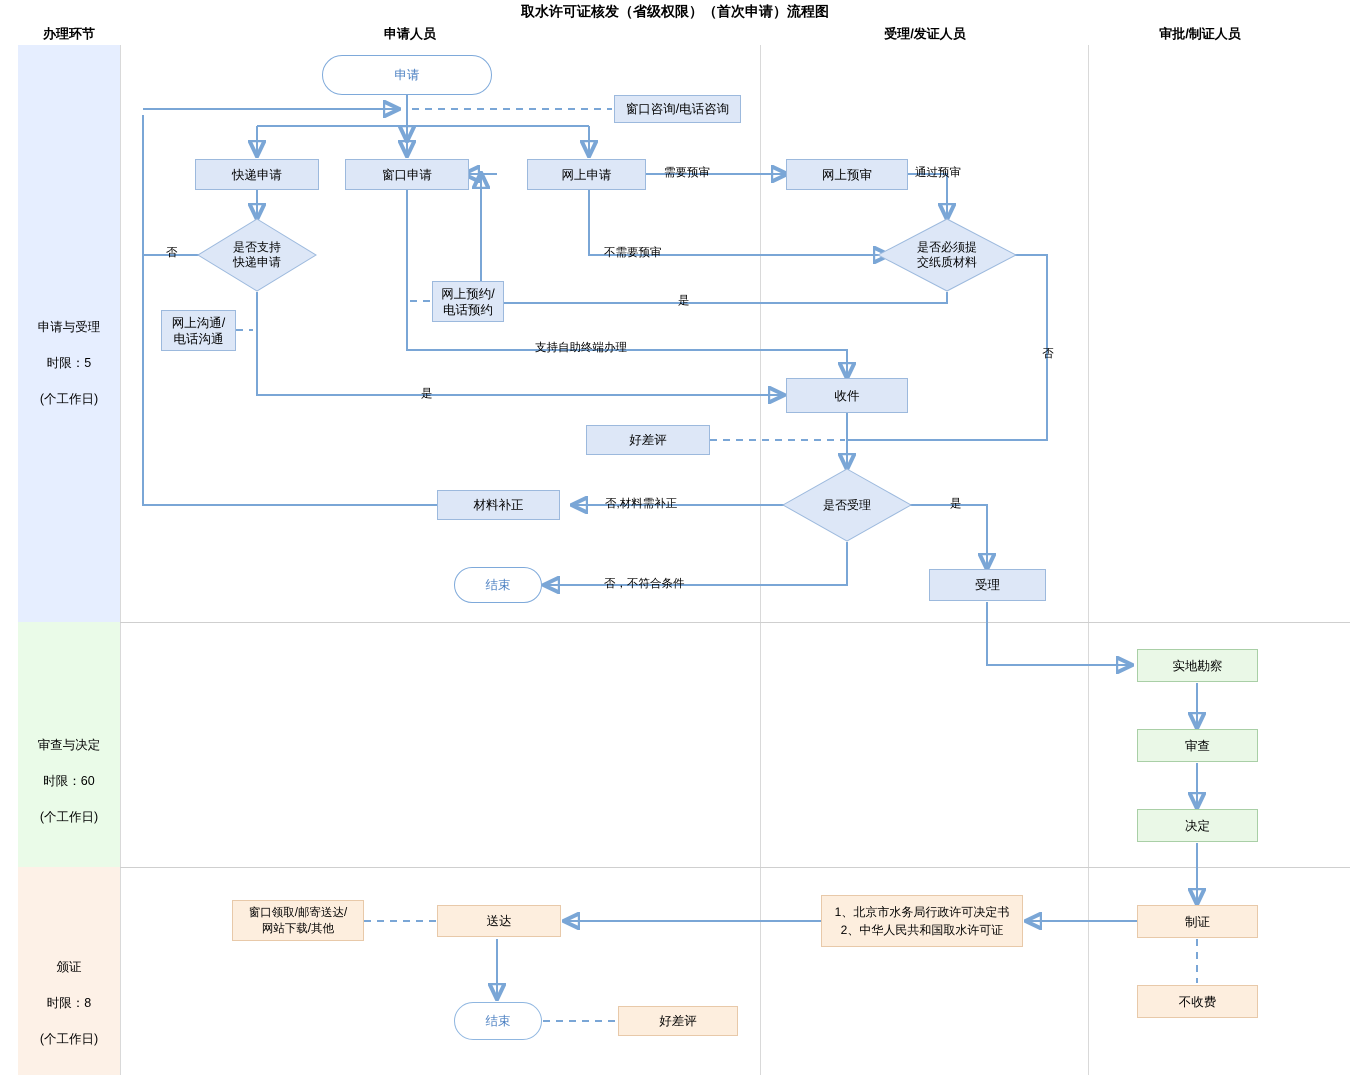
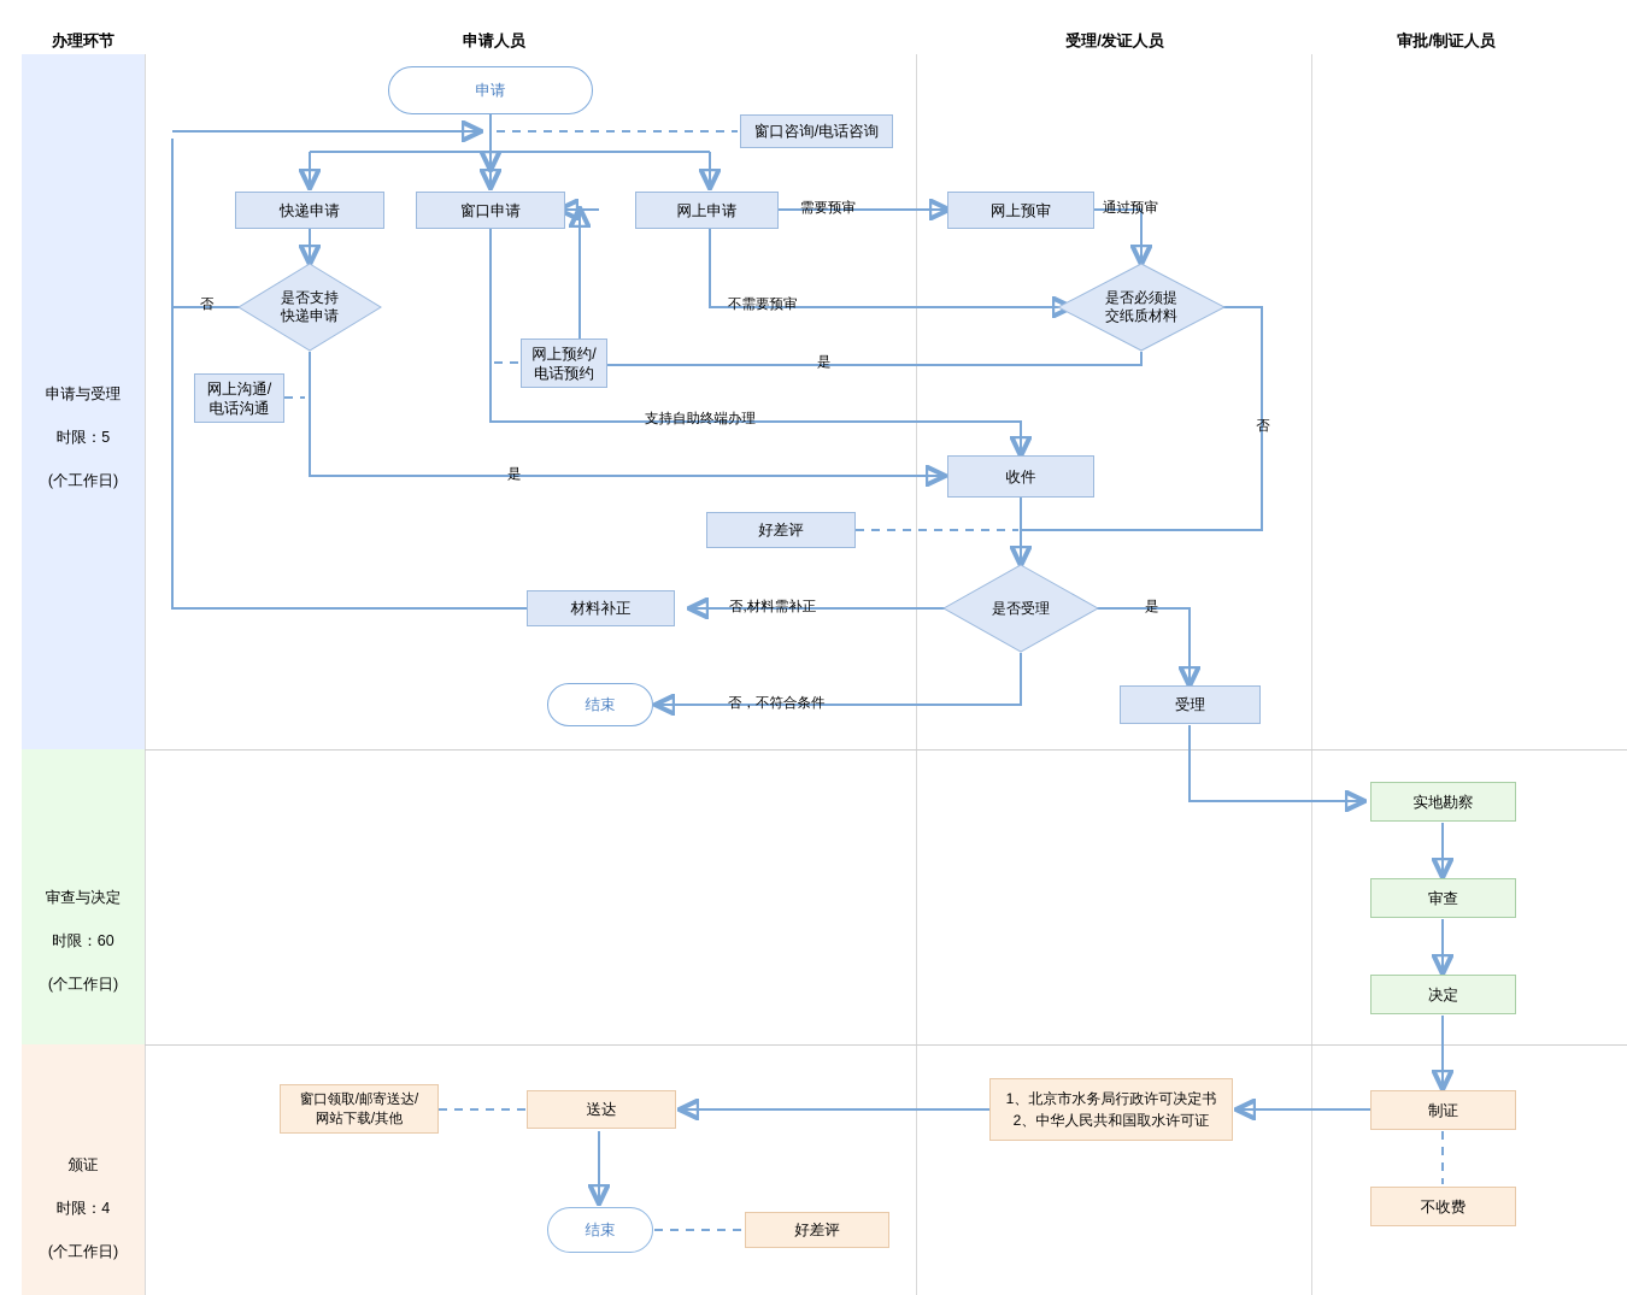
- 取水许可证核发（省级权限）（首次申请）流程图
  办理环节
  申请人员
  受理/发证人员
  审批/制证人员
  申请与受理
  时限：5
  (个工作日)
  审查与决定
  时限：60
  (个工作日)
  颁证
- 时限：8
+ 时限：4
  (个工作日)
  申请
  窗口咨询/电话咨询
  快递申请
  窗口申请
  网上申请
  网上预审
  是否支持
  快递申请
  是否必须提
  交纸质材料
  网上沟通/
  电话沟通
  网上预约/
  电话预约
  收件
  好差评
  材料补正
  是否受理
  结束
  受理
  实地勘察
  审查
  决定
  制证
  不收费
  1、北京市水务局行政许可决定书
  2、中华人民共和国取水许可证
  送达
  窗口领取/邮寄送达/
  网站下载/其他
  结束
  好差评
  需要预审
  通过预审
  不需要预审
  否
  是
  支持自助终端办理
  是
  否,材料需补正
  是
  否，不符合条件
